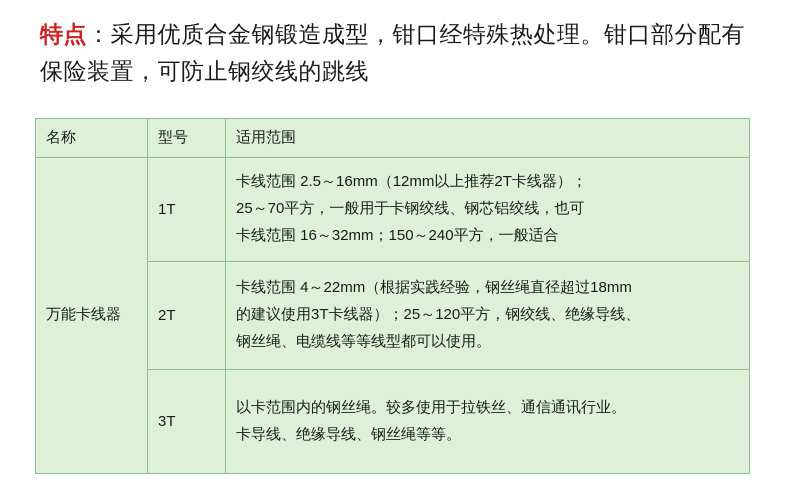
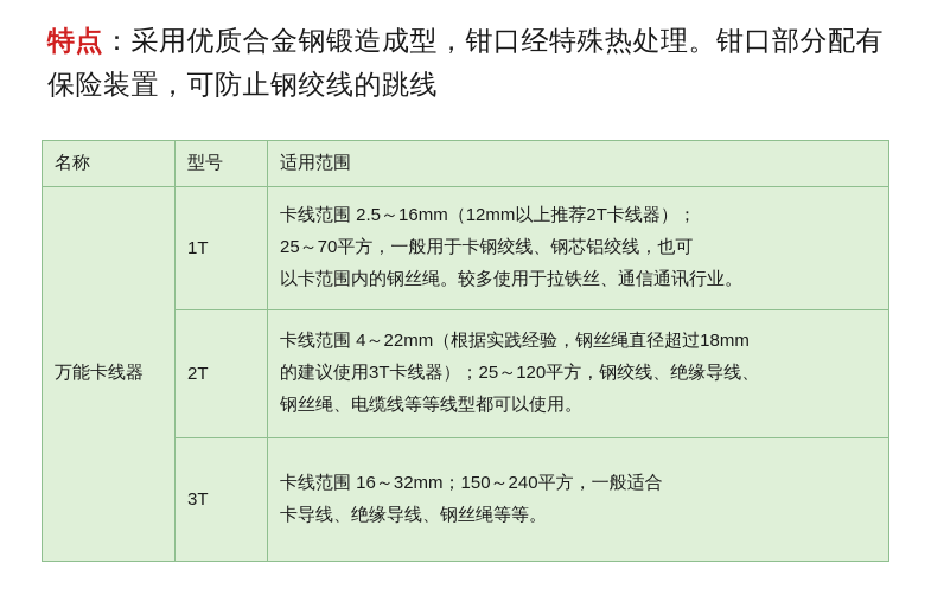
  特点：采用优质合金钢锻造成型，钳口经特殊热处理。钳口部分配有保险装置，可防止钢绞线的跳线
  名称	型号	适用范围
- 万能卡线器	1T	卡线范围 2.5～16mm（12mm以上推荐2T卡线器）； 25～70平方，一般用于卡钢绞线、钢芯铝绞线，也可 卡线范围 16～32mm；150～240平方，一般适合
+ 万能卡线器	1T	卡线范围 2.5～16mm（12mm以上推荐2T卡线器）； 25～70平方，一般用于卡钢绞线、钢芯铝绞线，也可 以卡范围内的钢丝绳。较多使用于拉铁丝、通信通讯行业。
  2T	卡线范围 4～22mm（根据实践经验，钢丝绳直径超过18mm 的建议使用3T卡线器）；25～120平方，钢绞线、绝缘导线、 钢丝绳、电缆线等等线型都可以使用。
- 3T	以卡范围内的钢丝绳。较多使用于拉铁丝、通信通讯行业。 卡导线、绝缘导线、钢丝绳等等。
+ 3T	卡线范围 16～32mm；150～240平方，一般适合 卡导线、绝缘导线、钢丝绳等等。
